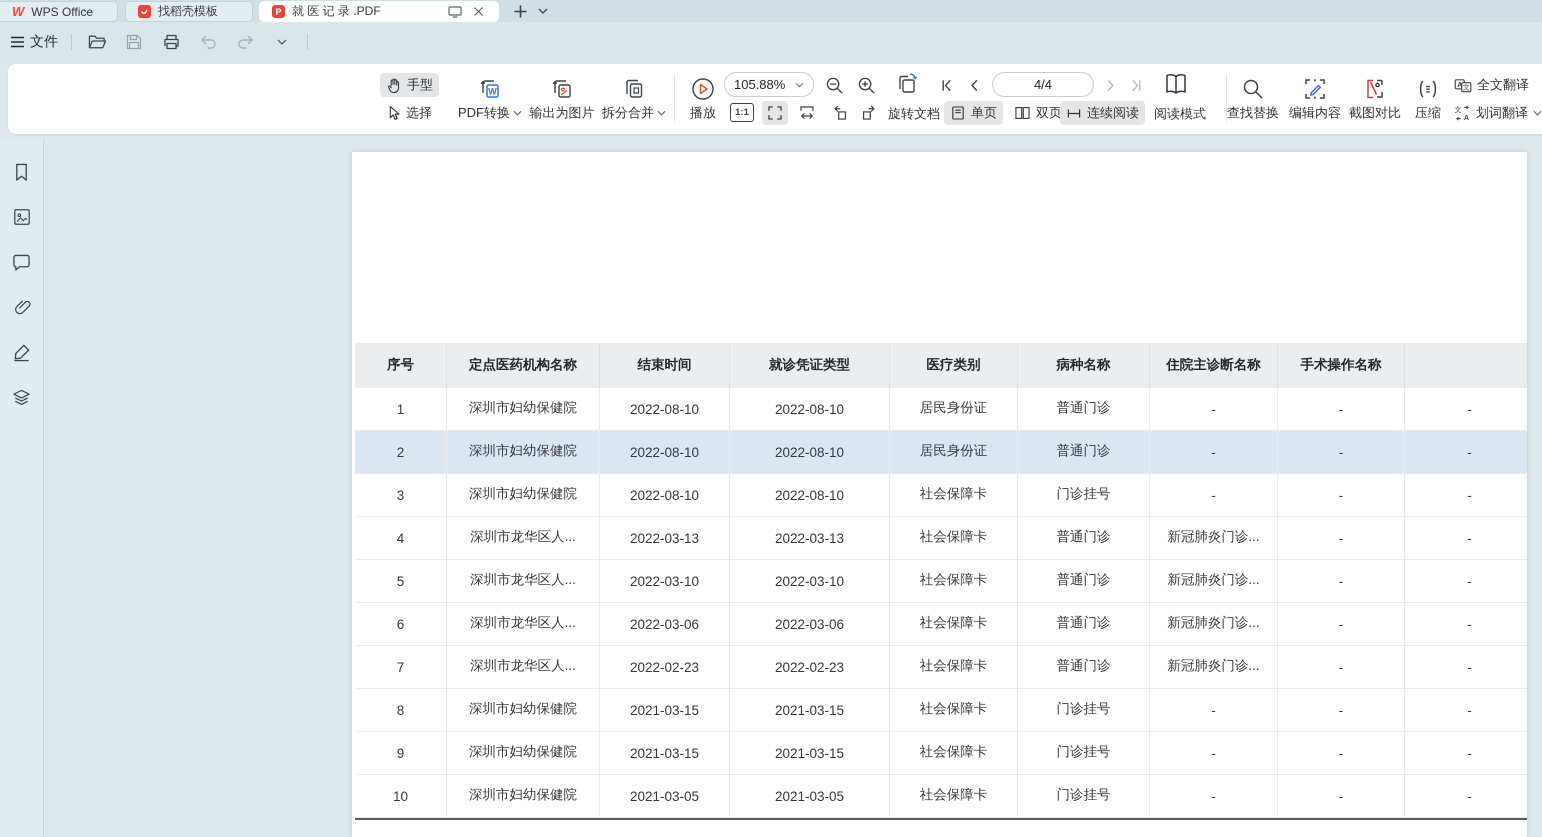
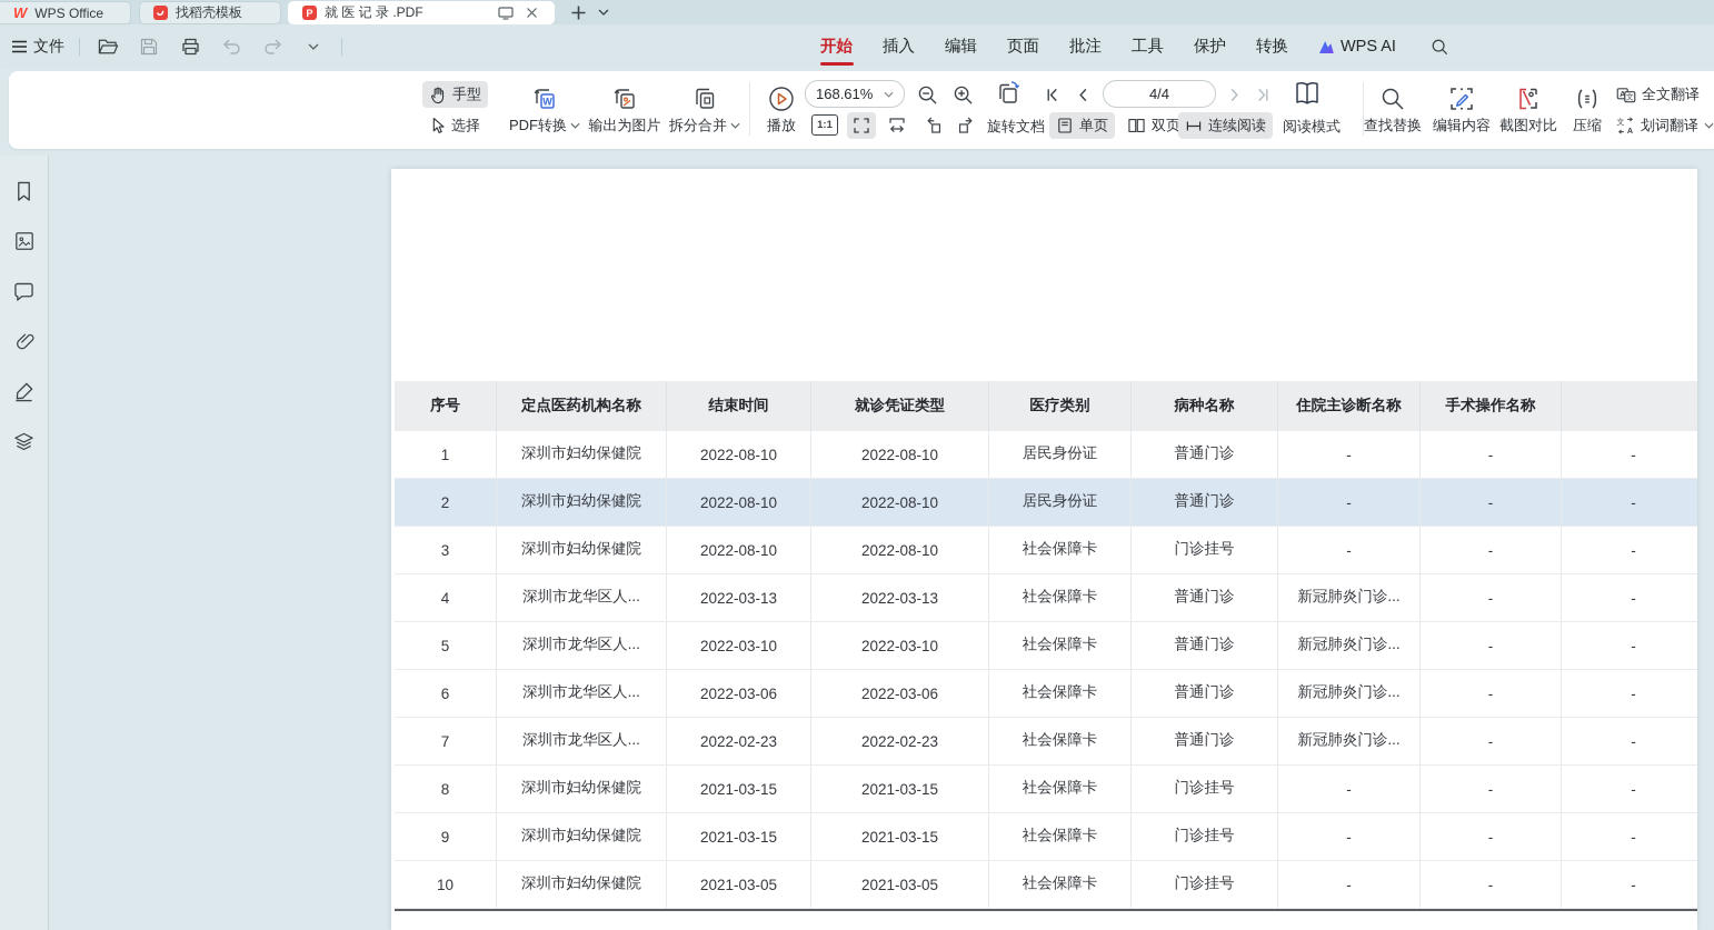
  W
  WPS Office
  找稻壳模板
  P
  就 医 记 录 .PDF
  文件
+ 开始
+ 插入
+ 编辑
+ 页面
+ 批注
+ 工具
+ 保护
+ 转换
+ WPS AI
  手型
  选择
  W
  PDF转换
  输出为图片
  拆分合并
  播放
- 105.88%
+ 168.61%
  4/4
  1:1
  旋转文档
  单页
  双页
  连续阅读
  阅读模式
  查找替换
  编辑内容
  截图对比
  压缩
  A
  全文翻译
  文
  A
  划词翻译
  序号
  定点医药机构名称
  结束时间
  就诊凭证类型
  医疗类别
  病种名称
  住院主诊断名称
  手术操作名称
  1
  深圳市妇幼保健院
  2022-08-10
  2022-08-10
  居民身份证
  普通门诊
  -
  -
  -
  2
  深圳市妇幼保健院
  2022-08-10
  2022-08-10
  居民身份证
  普通门诊
  -
  -
  -
  3
  深圳市妇幼保健院
  2022-08-10
  2022-08-10
  社会保障卡
  门诊挂号
  -
  -
  -
  4
  深圳市龙华区人...
  2022-03-13
  2022-03-13
  社会保障卡
  普通门诊
  新冠肺炎门诊...
  -
  -
  5
  深圳市龙华区人...
  2022-03-10
  2022-03-10
  社会保障卡
  普通门诊
  新冠肺炎门诊...
  -
  -
  6
  深圳市龙华区人...
  2022-03-06
  2022-03-06
  社会保障卡
  普通门诊
  新冠肺炎门诊...
  -
  -
  7
  深圳市龙华区人...
  2022-02-23
  2022-02-23
  社会保障卡
  普通门诊
  新冠肺炎门诊...
  -
  -
  8
  深圳市妇幼保健院
  2021-03-15
  2021-03-15
  社会保障卡
  门诊挂号
  -
  -
  -
  9
  深圳市妇幼保健院
  2021-03-15
  2021-03-15
  社会保障卡
  门诊挂号
  -
  -
  -
  10
  深圳市妇幼保健院
  2021-03-05
  2021-03-05
  社会保障卡
  门诊挂号
  -
  -
  -
